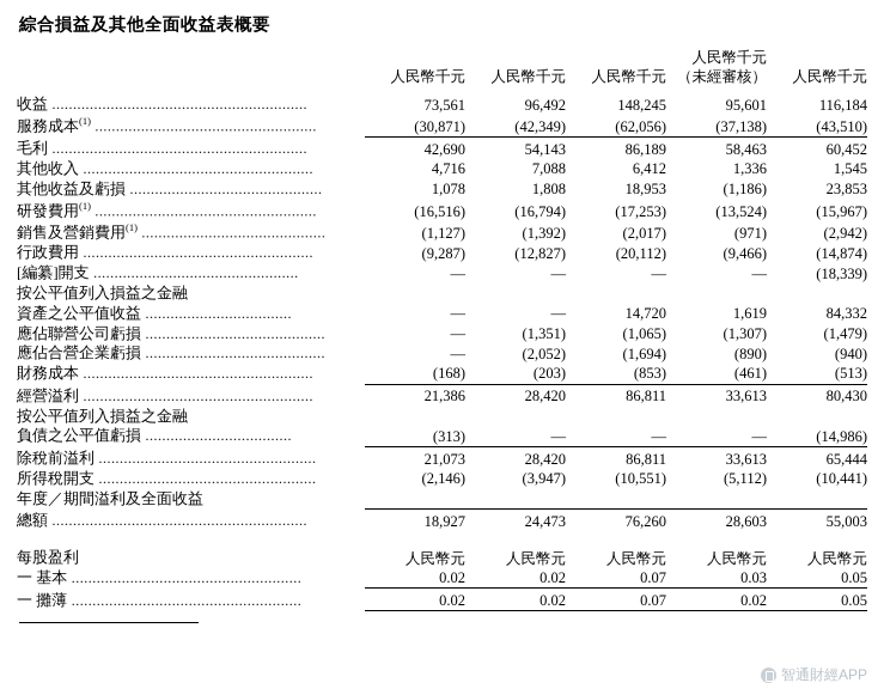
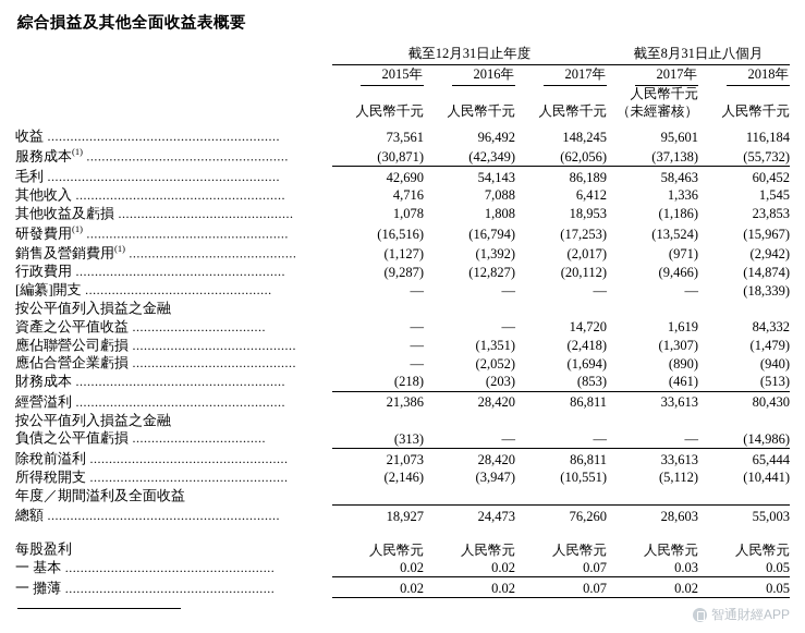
  綜合損益及其他全面收益表概要
+ 	截至12月31日止年度	截至8月31日止八個月
+ 	2015年	2016年	2017年	2017年	2018年
  	人民幣千元	人民幣千元	人民幣千元	人民幣千元 （未經審核）	人民幣千元
  收益 .............................................................	73,561	96,492	148,245	95,601	116,184
- 服務成本(1) .....................................................	(30,871)	(42,349)	(62,056)	(37,138)	(43,510)
+ 服務成本(1) .....................................................	(30,871)	(42,349)	(62,056)	(37,138)	(55,732)
  毛利 .............................................................	42,690	54,143	86,189	58,463	60,452
  其他收入 .......................................................	4,716	7,088	6,412	1,336	1,545
  其他收益及虧損 ..............................................	1,078	1,808	18,953	(1,186)	23,853
  研發費用(1) .....................................................	(16,516)	(16,794)	(17,253)	(13,524)	(15,967)
  銷售及營銷費用(1) ............................................	(1,127)	(1,392)	(2,017)	(971)	(2,942)
  行政費用 .......................................................	(9,287)	(12,827)	(20,112)	(9,466)	(14,874)
  [編纂]開支 .................................................	—	—	—	—	(18,339)
  按公平值列入損益之金融
  資產之公平值收益 ...................................	—	—	14,720	1,619	84,332
- 應佔聯營公司虧損 ...........................................	—	(1,351)	(1,065)	(1,307)	(1,479)
+ 應佔聯營公司虧損 ...........................................	—	(1,351)	(2,418)	(1,307)	(1,479)
  應佔合營企業虧損 ...........................................	—	(2,052)	(1,694)	(890)	(940)
- 財務成本 .......................................................	(168)	(203)	(853)	(461)	(513)
+ 財務成本 .......................................................	(218)	(203)	(853)	(461)	(513)
  經營溢利 .......................................................	21,386	28,420	86,811	33,613	80,430
  按公平值列入損益之金融
  負債之公平值虧損 ...................................	(313)	—	—	—	(14,986)
  除稅前溢利 ....................................................	21,073	28,420	86,811	33,613	65,444
  所得稅開支 ....................................................	(2,146)	(3,947)	(10,551)	(5,112)	(10,441)
  年度／期間溢利及全面收益
  總額 .............................................................	18,927	24,473	76,260	28,603	55,003
  每股盈利	人民幣元	人民幣元	人民幣元	人民幣元	人民幣元
  一 基本 .......................................................	0.02	0.02	0.07	0.03	0.05
  一 攤薄 .......................................................	0.02	0.02	0.07	0.02	0.05
  智通財經APP
